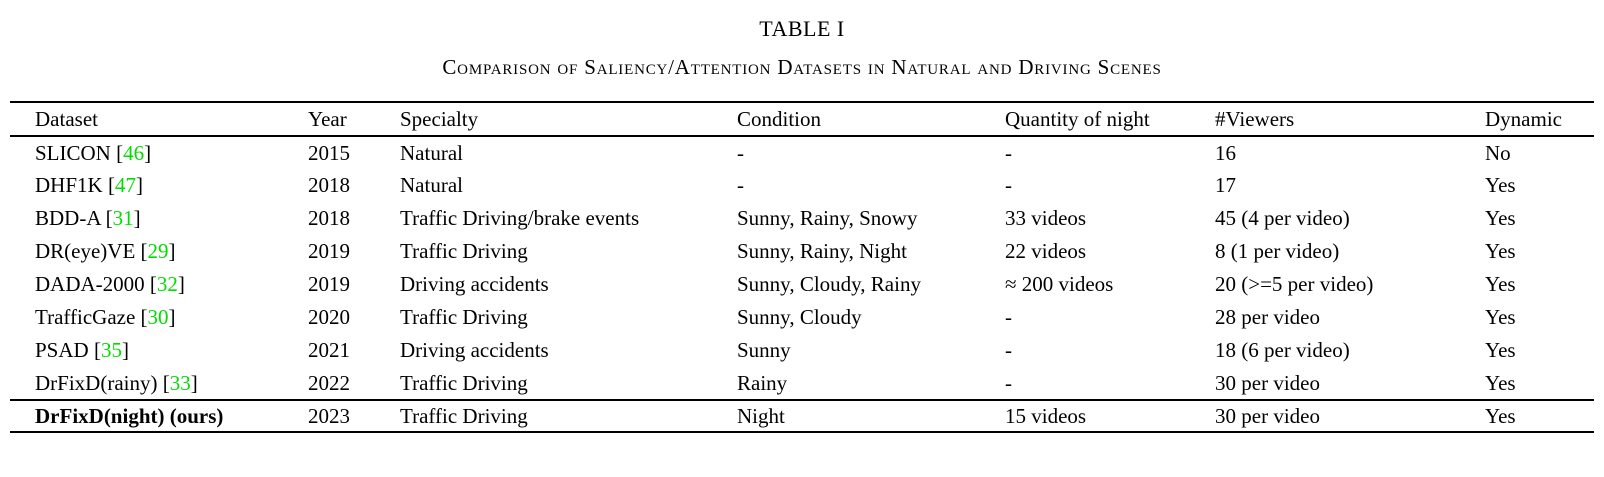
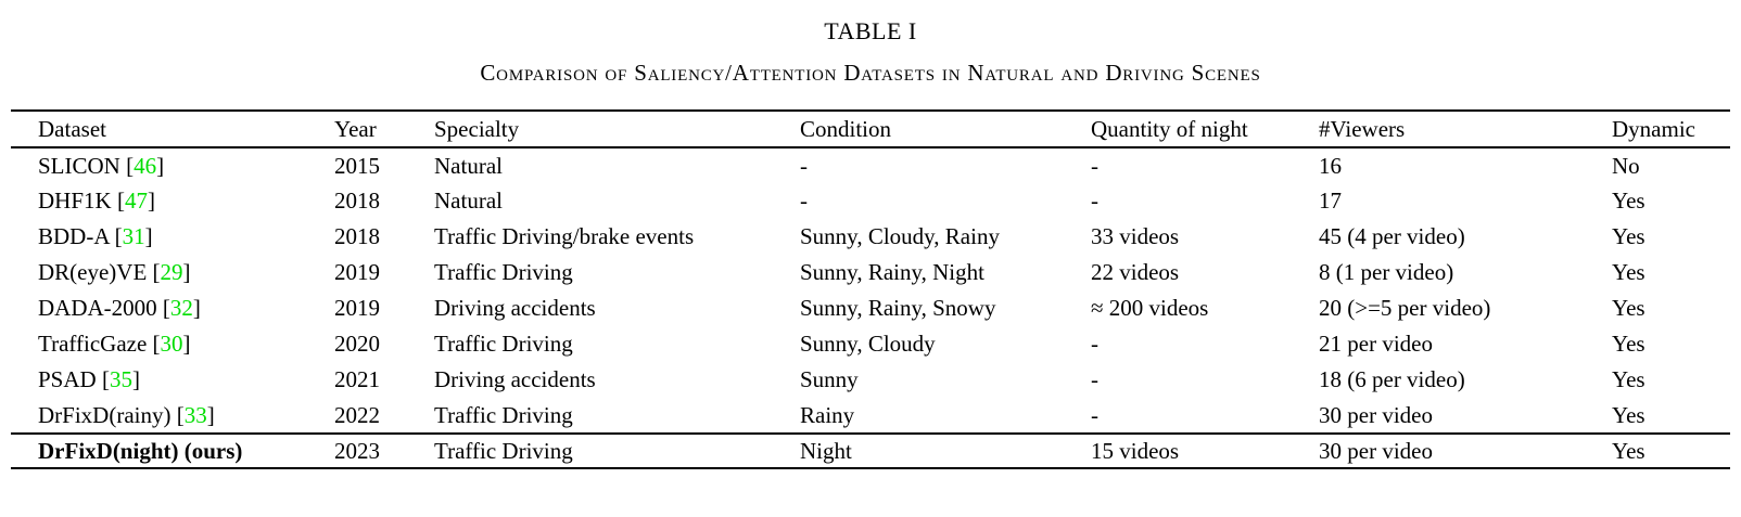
  TABLE I
  Comparison of Saliency/Attention Datasets in Natural and Driving Scenes
  Dataset	Year	Specialty	Condition	Quantity of night	#Viewers	Dynamic
  SLICON [46]	2015	Natural	-	-	16	No
  DHF1K [47]	2018	Natural	-	-	17	Yes
- BDD-A [31]	2018	Traffic Driving/brake events	Sunny, Rainy, Snowy	33 videos	45 (4 per video)	Yes
+ BDD-A [31]	2018	Traffic Driving/brake events	Sunny, Cloudy, Rainy	33 videos	45 (4 per video)	Yes
  DR(eye)VE [29]	2019	Traffic Driving	Sunny, Rainy, Night	22 videos	8 (1 per video)	Yes
- DADA-2000 [32]	2019	Driving accidents	Sunny, Cloudy, Rainy	≈ 200 videos	20 (>=5 per video)	Yes
+ DADA-2000 [32]	2019	Driving accidents	Sunny, Rainy, Snowy	≈ 200 videos	20 (>=5 per video)	Yes
- TrafficGaze [30]	2020	Traffic Driving	Sunny, Cloudy	-	28 per video	Yes
+ TrafficGaze [30]	2020	Traffic Driving	Sunny, Cloudy	-	21 per video	Yes
  PSAD [35]	2021	Driving accidents	Sunny	-	18 (6 per video)	Yes
  DrFixD(rainy) [33]	2022	Traffic Driving	Rainy	-	30 per video	Yes
  DrFixD(night) (ours)	2023	Traffic Driving	Night	15 videos	30 per video	Yes
